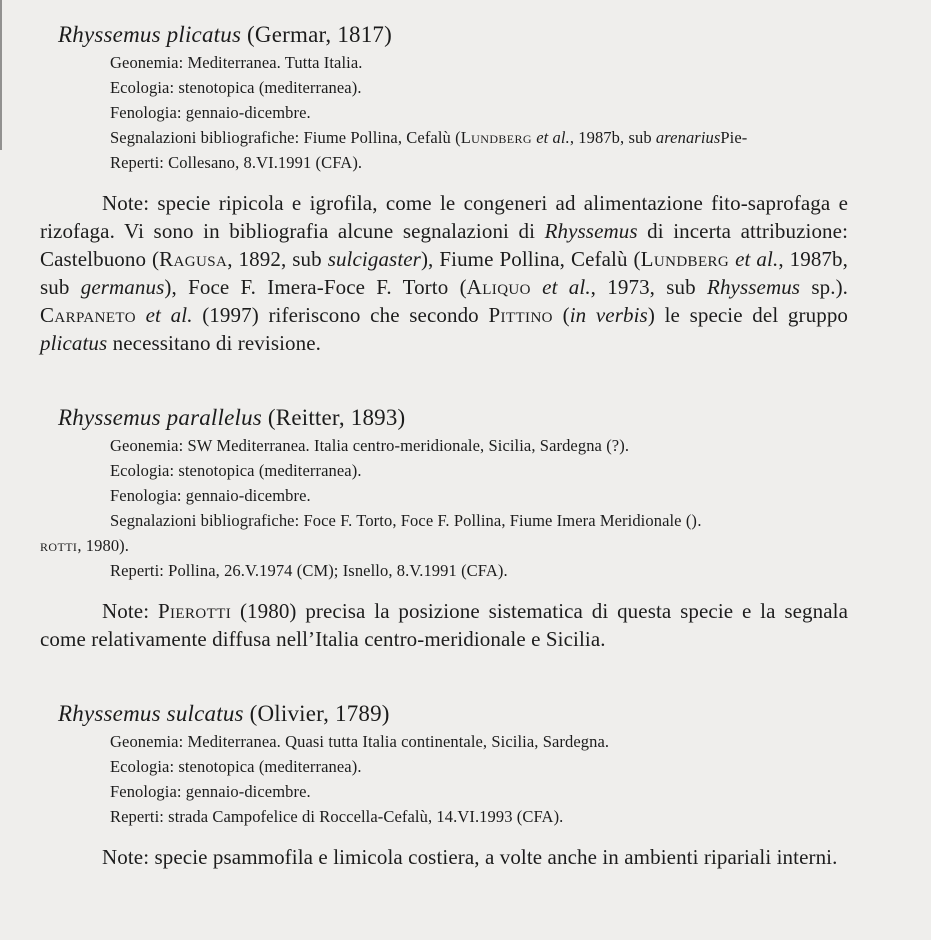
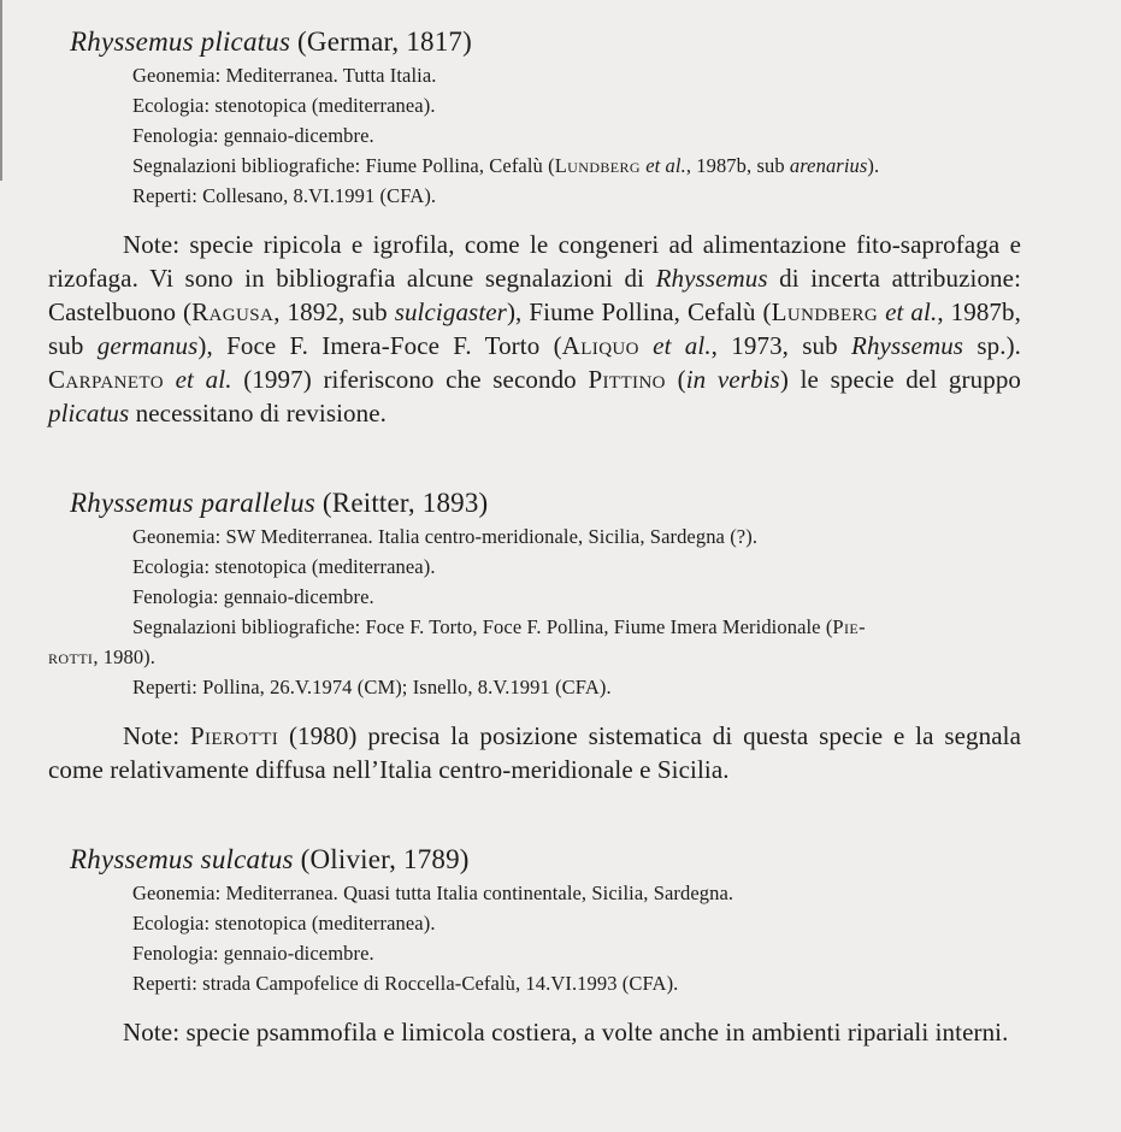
  Rhyssemus plicatus (Germar, 1817)
  Geonemia: Mediterranea. Tutta Italia.
  Ecologia: stenotopica (mediterranea).
  Fenologia: gennaio-dicembre.
- Segnalazioni bibliografiche: Fiume Pollina, Cefalù (Lundberg et al., 1987b, sub arenariusPie-
+ Segnalazioni bibliografiche: Fiume Pollina, Cefalù (Lundberg et al., 1987b, sub arenarius).
  Reperti: Collesano, 8.VI.1991 (CFA).
  Note: specie ripicola e igrofila, come le congeneri ad alimentazione fito-saprofaga e rizofaga. Vi sono in bibliografia alcune segnalazioni di Rhyssemus di incerta attribuzione: Castelbuono (Ragusa, 1892, sub sulcigaster), Fiume Pollina, Cefalù (Lundberg et al., 1987b, sub germanus), Foce F. Imera-Foce F. Torto (Aliquo et al., 1973, sub Rhyssemus sp.). Carpaneto et al. (1997) riferiscono che secondo Pittino (in verbis) le specie del gruppo plicatus necessitano di revisione.
  Rhyssemus parallelus (Reitter, 1893)
  Geonemia: SW Mediterranea. Italia centro-meridionale, Sicilia, Sardegna (?).
  Ecologia: stenotopica (mediterranea).
  Fenologia: gennaio-dicembre.
- Segnalazioni bibliografiche: Foce F. Torto, Foce F. Pollina, Fiume Imera Meridionale ().
+ Segnalazioni bibliografiche: Foce F. Torto, Foce F. Pollina, Fiume Imera Meridionale (Pie-
  rotti, 1980).
  Reperti: Pollina, 26.V.1974 (CM); Isnello, 8.V.1991 (CFA).
  Note: Pierotti (1980) precisa la posizione sistematica di questa specie e la segnala come relativamente diffusa nell’Italia centro-meridionale e Sicilia.
  Rhyssemus sulcatus (Olivier, 1789)
  Geonemia: Mediterranea. Quasi tutta Italia continentale, Sicilia, Sardegna.
  Ecologia: stenotopica (mediterranea).
  Fenologia: gennaio-dicembre.
  Reperti: strada Campofelice di Roccella-Cefalù, 14.VI.1993 (CFA).
  Note: specie psammofila e limicola costiera, a volte anche in ambienti ripariali interni.
